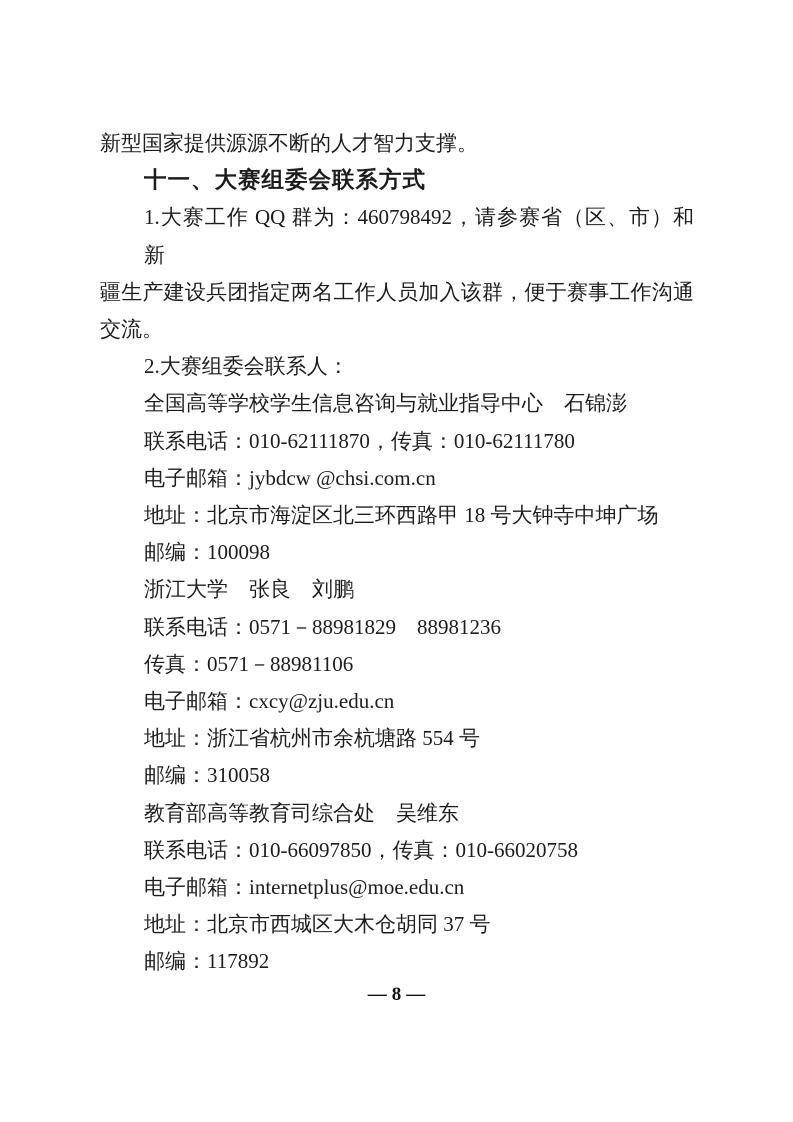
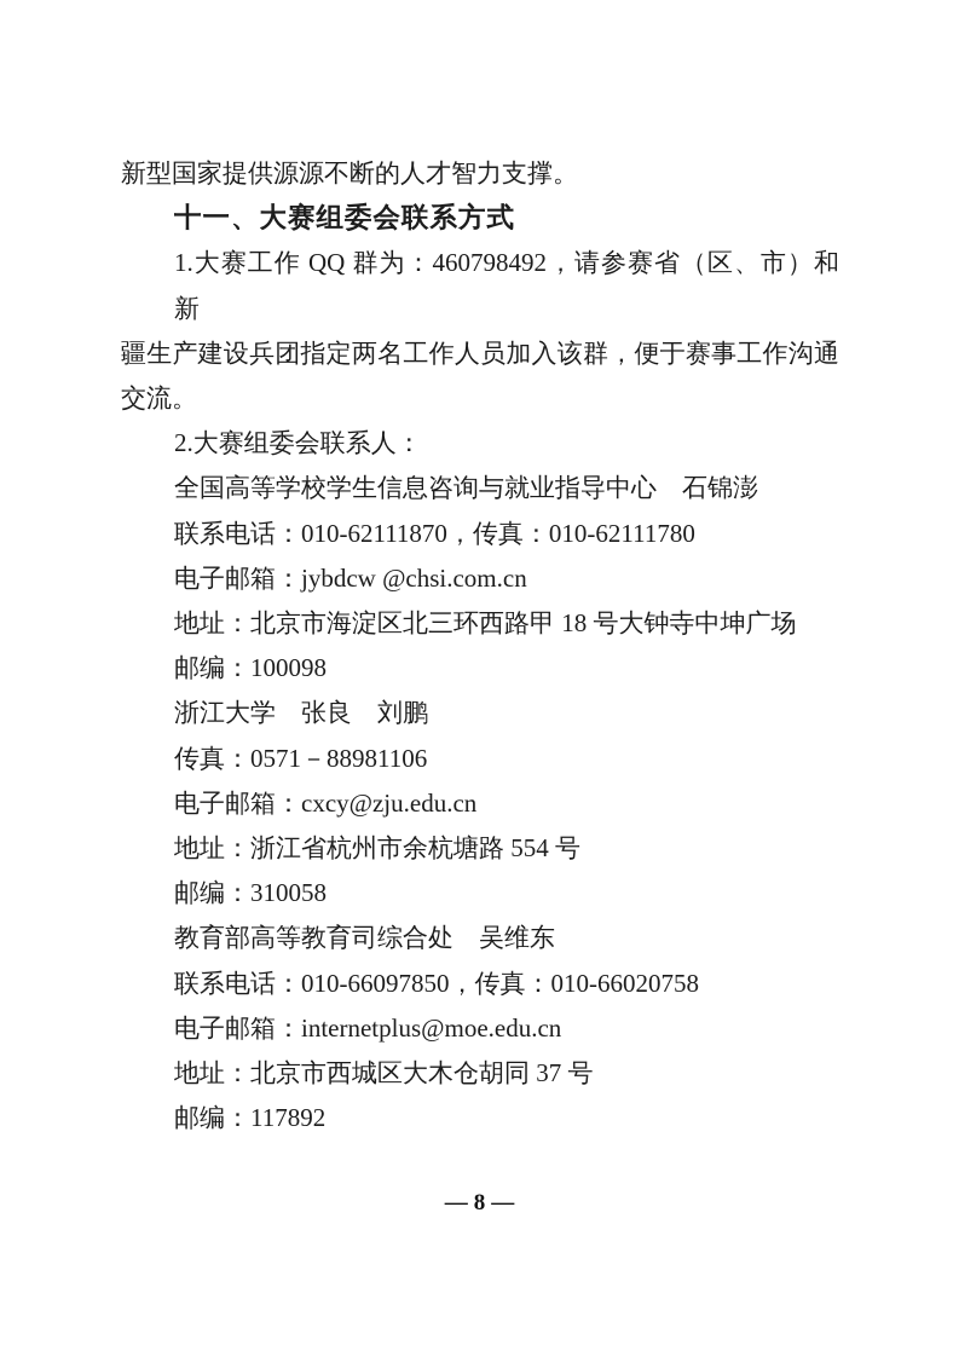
  新型国家提供源源不断的人才智力支撑。
  十一、大赛组委会联系方式
  1.大赛工作 QQ 群为：460798492，请参赛省（区、市）和新
  疆生产建设兵团指定两名工作人员加入该群，便于赛事工作沟通
  交流。
  2.大赛组委会联系人：
  全国高等学校学生信息咨询与就业指导中心 石锦澎
  联系电话：010-62111870，传真：010-62111780
  电子邮箱：jybdcw @chsi.com.cn
  地址：北京市海淀区北三环西路甲 18 号大钟寺中坤广场
  邮编：100098
  浙江大学 张良 刘鹏
- 联系电话：0571－88981829 88981236
  传真：0571－88981106
  电子邮箱：cxcy@zju.edu.cn
  地址：浙江省杭州市余杭塘路 554 号
  邮编：310058
  教育部高等教育司综合处 吴维东
  联系电话：010-66097850，传真：010-66020758
  电子邮箱：internetplus@moe.edu.cn
  地址：北京市西城区大木仓胡同 37 号
  邮编：117892
  — 8 —
